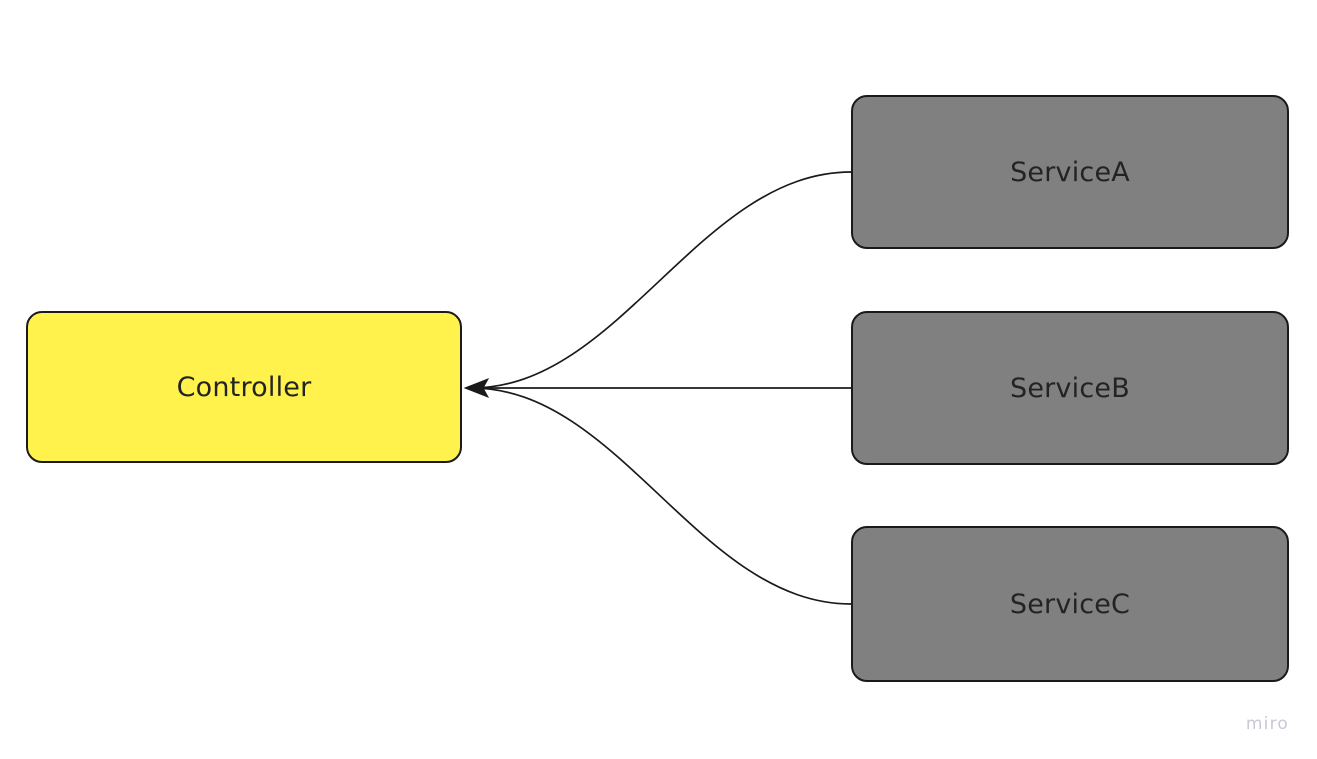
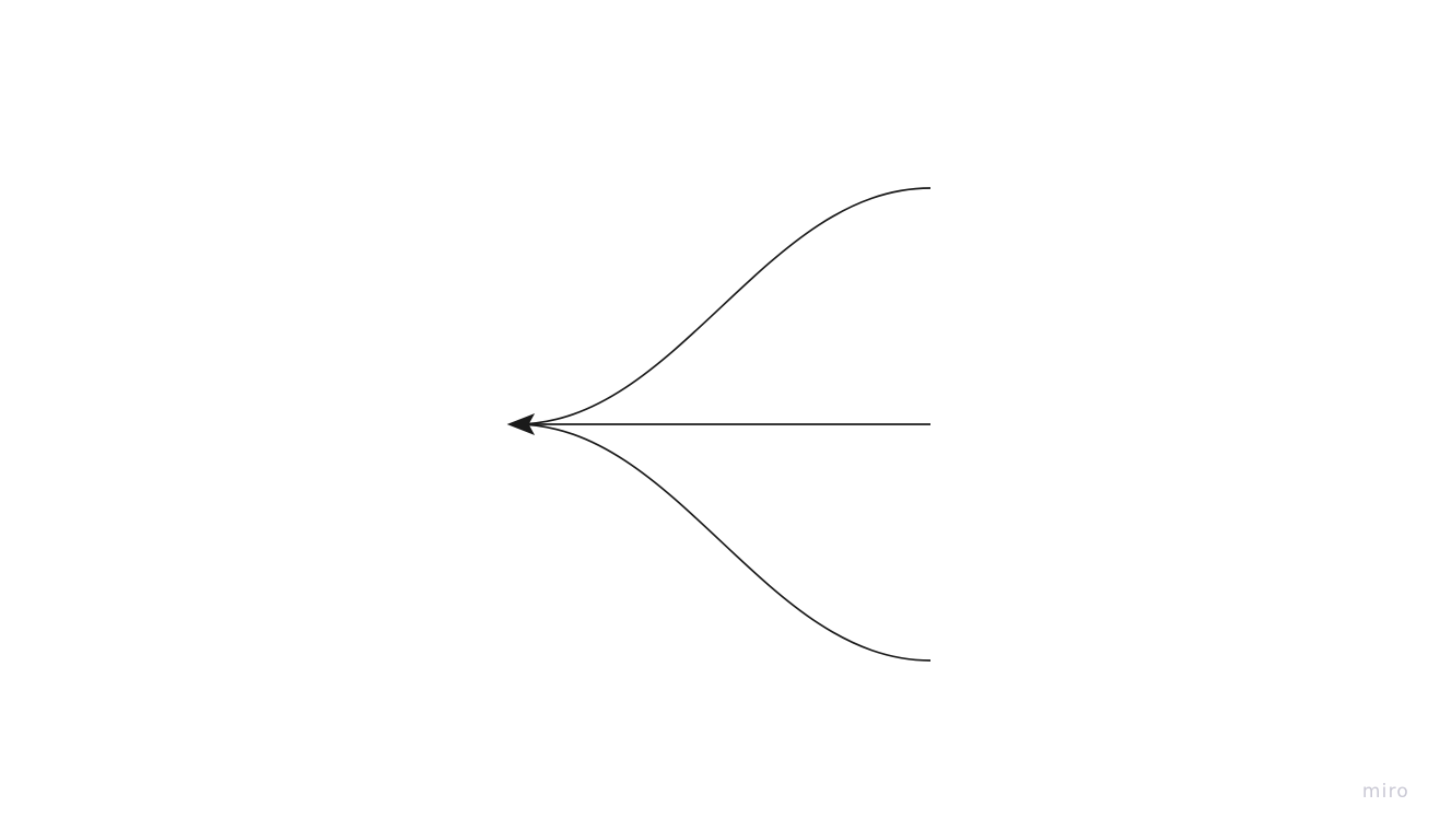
- Controller
- ServiceA
- ServiceB
- ServiceC
  miro
